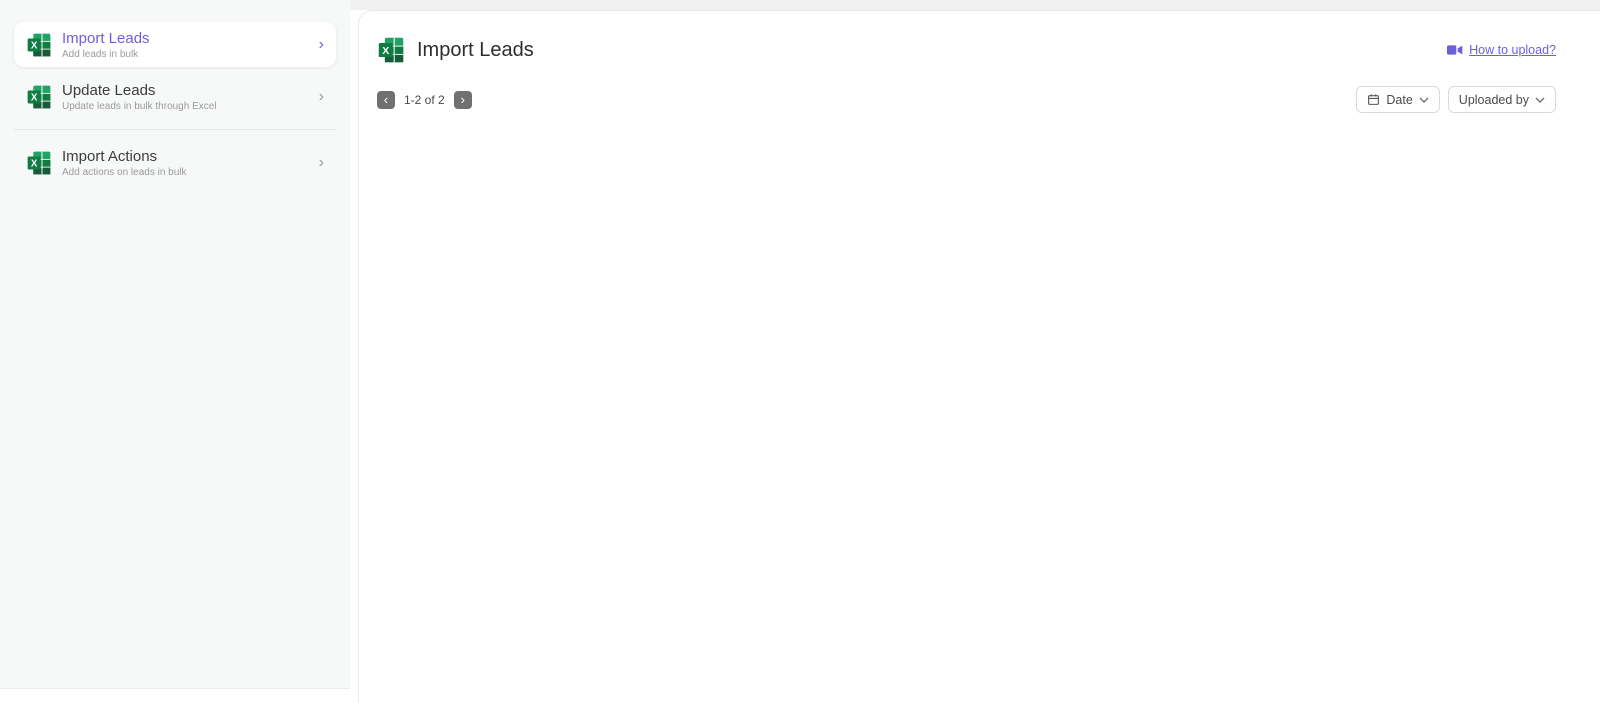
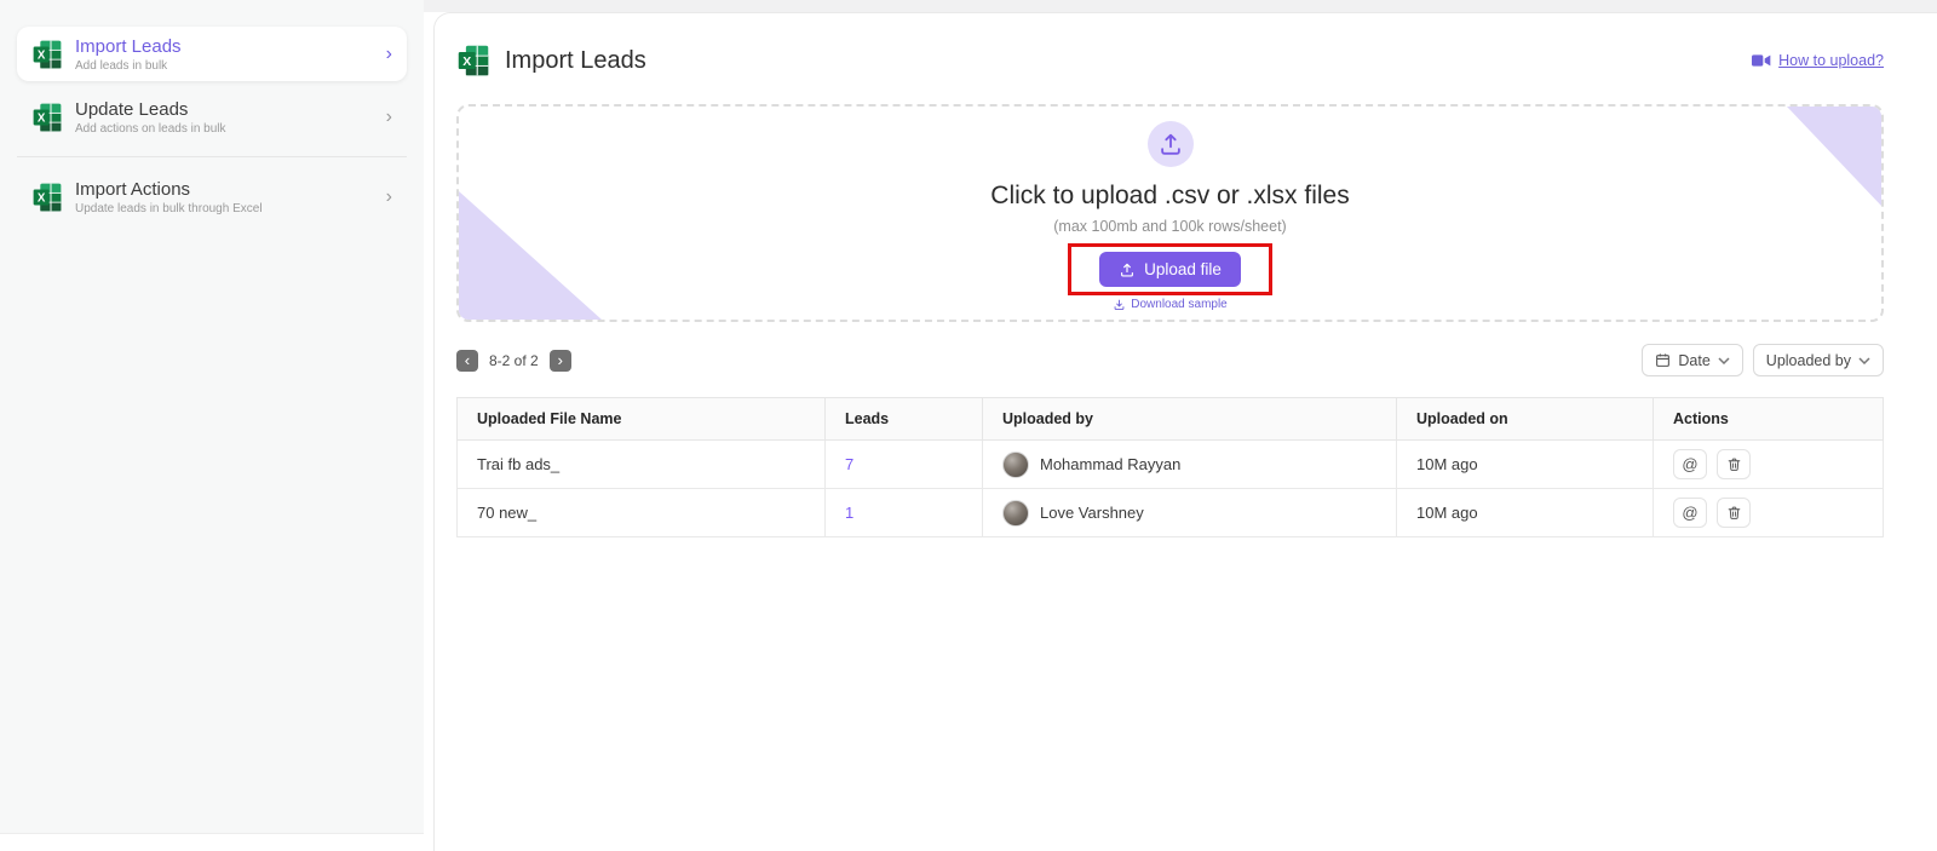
  Import Leads
  Add leads in bulk
  ›
  Update Leads
- Update leads in bulk through Excel
+ Add actions on leads in bulk
  ›
  Import Actions
- Add actions on leads in bulk
+ Update leads in bulk through Excel
  ›
  Import Leads
  How to upload?
+ Click to upload .csv or .xlsx files
+ (max 100mb and 100k rows/sheet)
+ Upload file
+ Download sample
  ‹
- 1-2 of 2
+ 8-2 of 2
  ›
  Date
  Uploaded by
+ Uploaded File Name	Leads	Uploaded by	Uploaded on	Actions
+ Trai fb ads_	7	Mohammad Rayyan	10M ago	@
+ 70 new_	1	Love Varshney	10M ago	@
